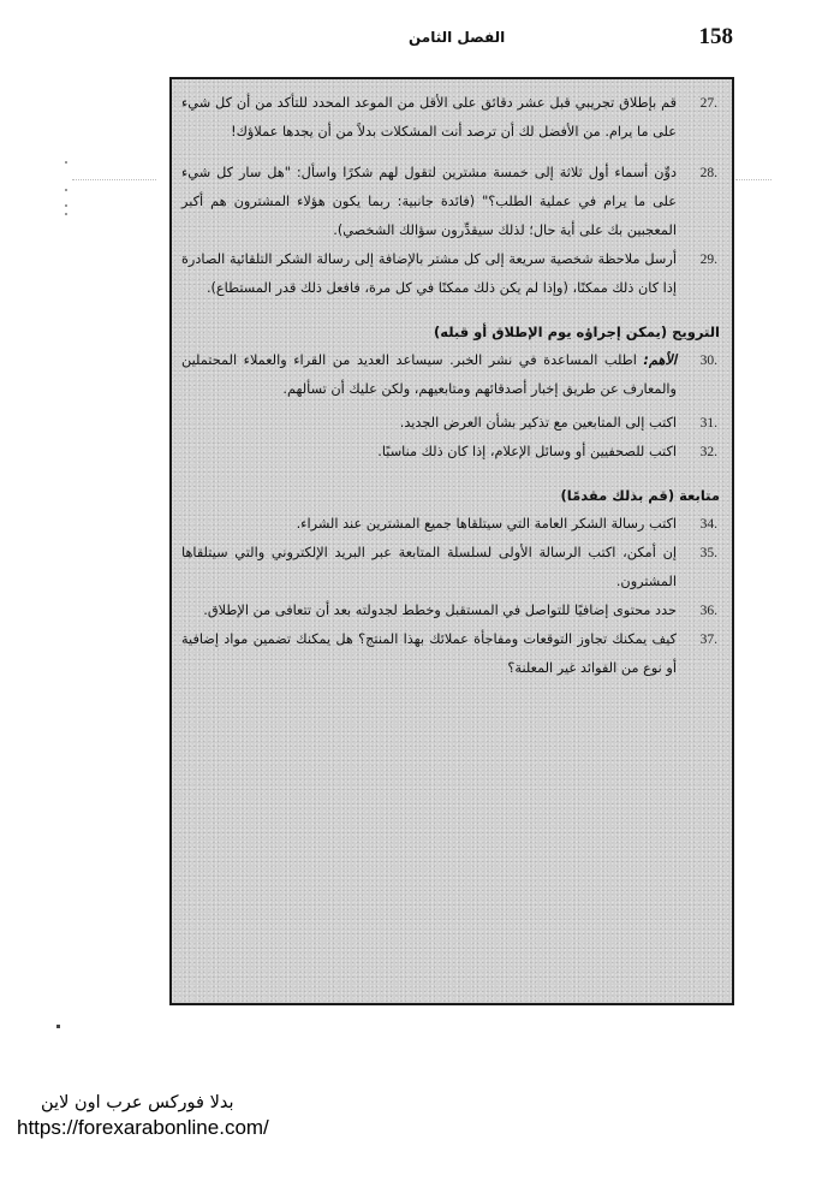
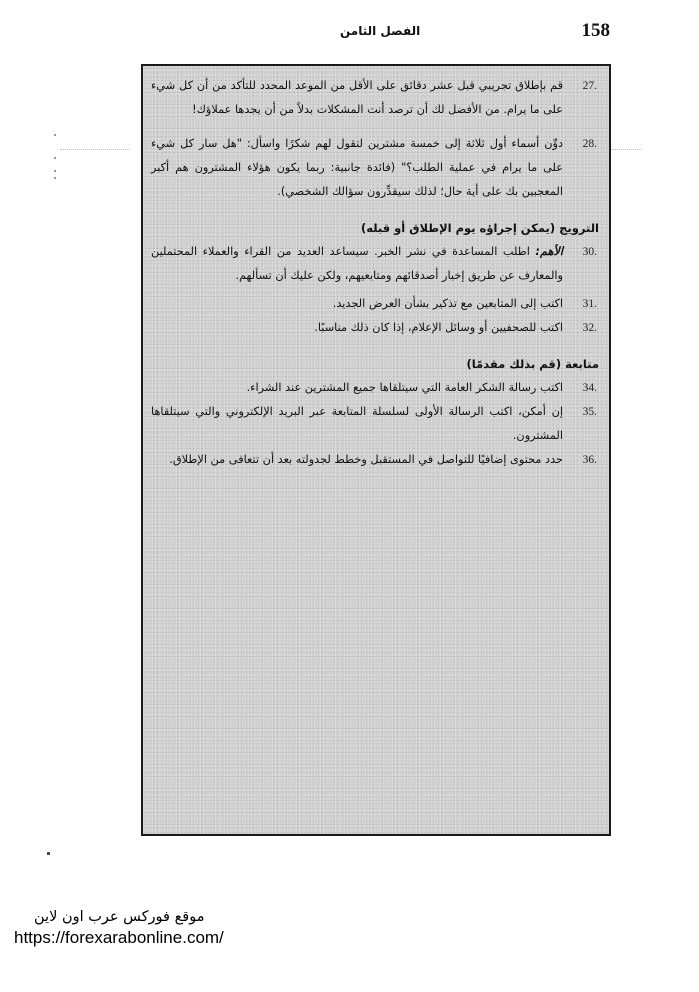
  الفصل الثامن
  158
  27.
  قم بإطلاق تجريبي قبل عشر دقائق على الأقل من الموعد المحدد للتأكد من أن كل شيء على ما يرام. من الأفضل لك أن ترصد أنت المشكلات بدلاً من أن يجدها عملاؤك!
  28.
  دوِّن أسماء أول ثلاثة إلى خمسة مشترين لتقول لهم شكرًا واسأل: "هل سار كل شيء على ما يرام في عملية الطلب؟" (فائدة جانبية: ربما يكون هؤلاء المشترون هم أكبر المعجبين بك على أية حال؛ لذلك سيقدِّرون سؤالك الشخصي).
- 29.
- أرسل ملاحظة شخصية سريعة إلى كل مشتر بالإضافة إلى رسالة الشكر التلقائية الصادرة إذا كان ذلك ممكنًا، (وإذا لم يكن ذلك ممكنًا في كل مرة، فافعل ذلك قدر المستطاع).
  الترويج (يمكن إجراؤه يوم الإطلاق أو قبله)
  30.
  الأهم: اطلب المساعدة في نشر الخبر. سيساعد العديد من القراء والعملاء المحتملين والمعارف عن طريق إخبار أصدقائهم ومتابعيهم، ولكن عليك أن تسألهم.
  31.
  اكتب إلى المتابعين مع تذكير بشأن العرض الجديد.
  32.
  اكتب للصحفيين أو وسائل الإعلام، إذا كان ذلك مناسبًا.
  متابعة (قم بذلك مقدمًا)
  34.
  اكتب رسالة الشكر العامة التي سيتلقاها جميع المشترين عند الشراء.
  35.
  إن أمكن، اكتب الرسالة الأولى لسلسلة المتابعة عبر البريد الإلكتروني والتي سيتلقاها المشترون.
  36.
  حدد محتوى إضافيًا للتواصل في المستقبل وخطط لجدولته بعد أن تتعافى من الإطلاق.
- 37.
- كيف يمكنك تجاوز التوقعات ومفاجأة عملائك بهذا المنتج؟ هل يمكنك تضمين مواد إضافية أو نوع من الفوائد غير المعلنة؟
- بدلا فوركس عرب اون لاين
+ موقع فوركس عرب اون لاين
  https://forexarabonline.com/
